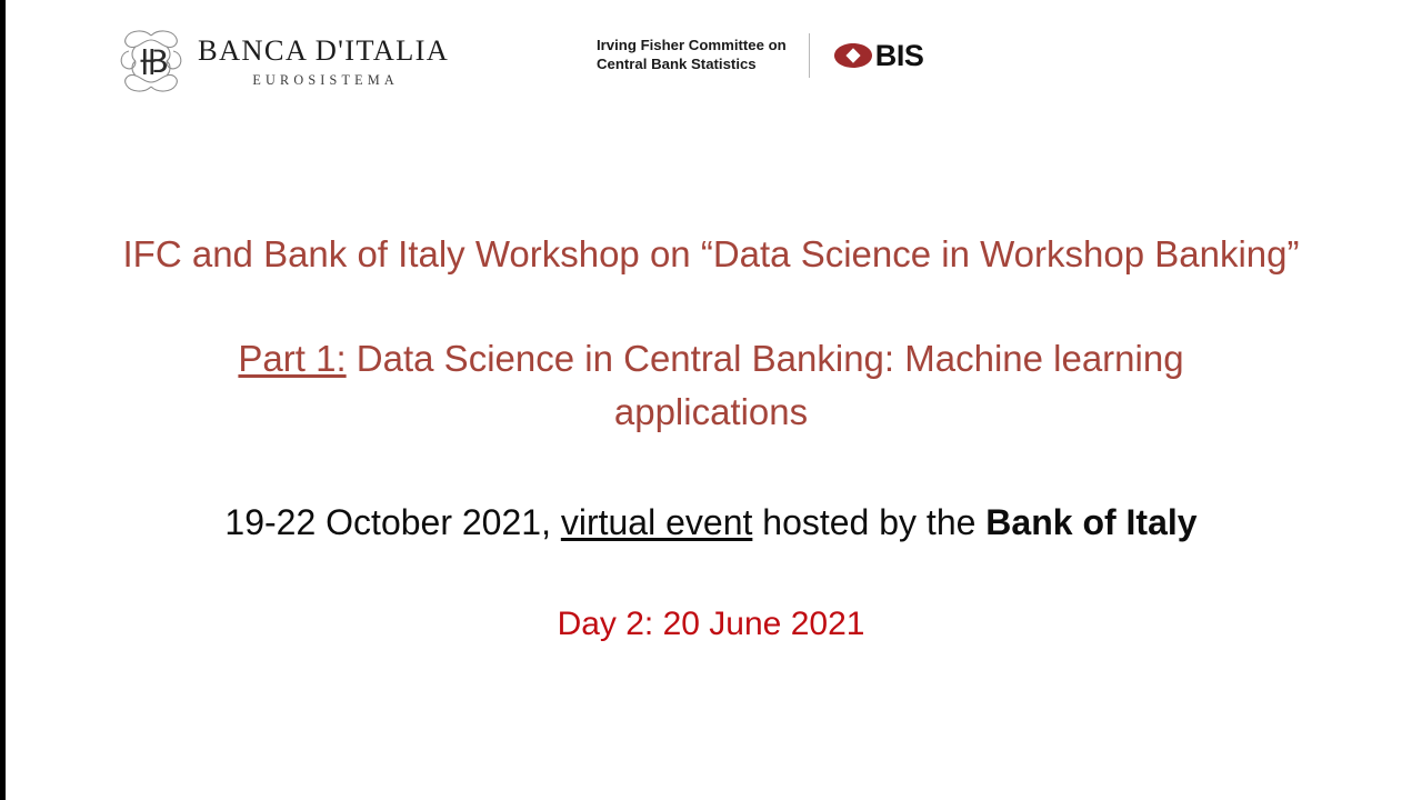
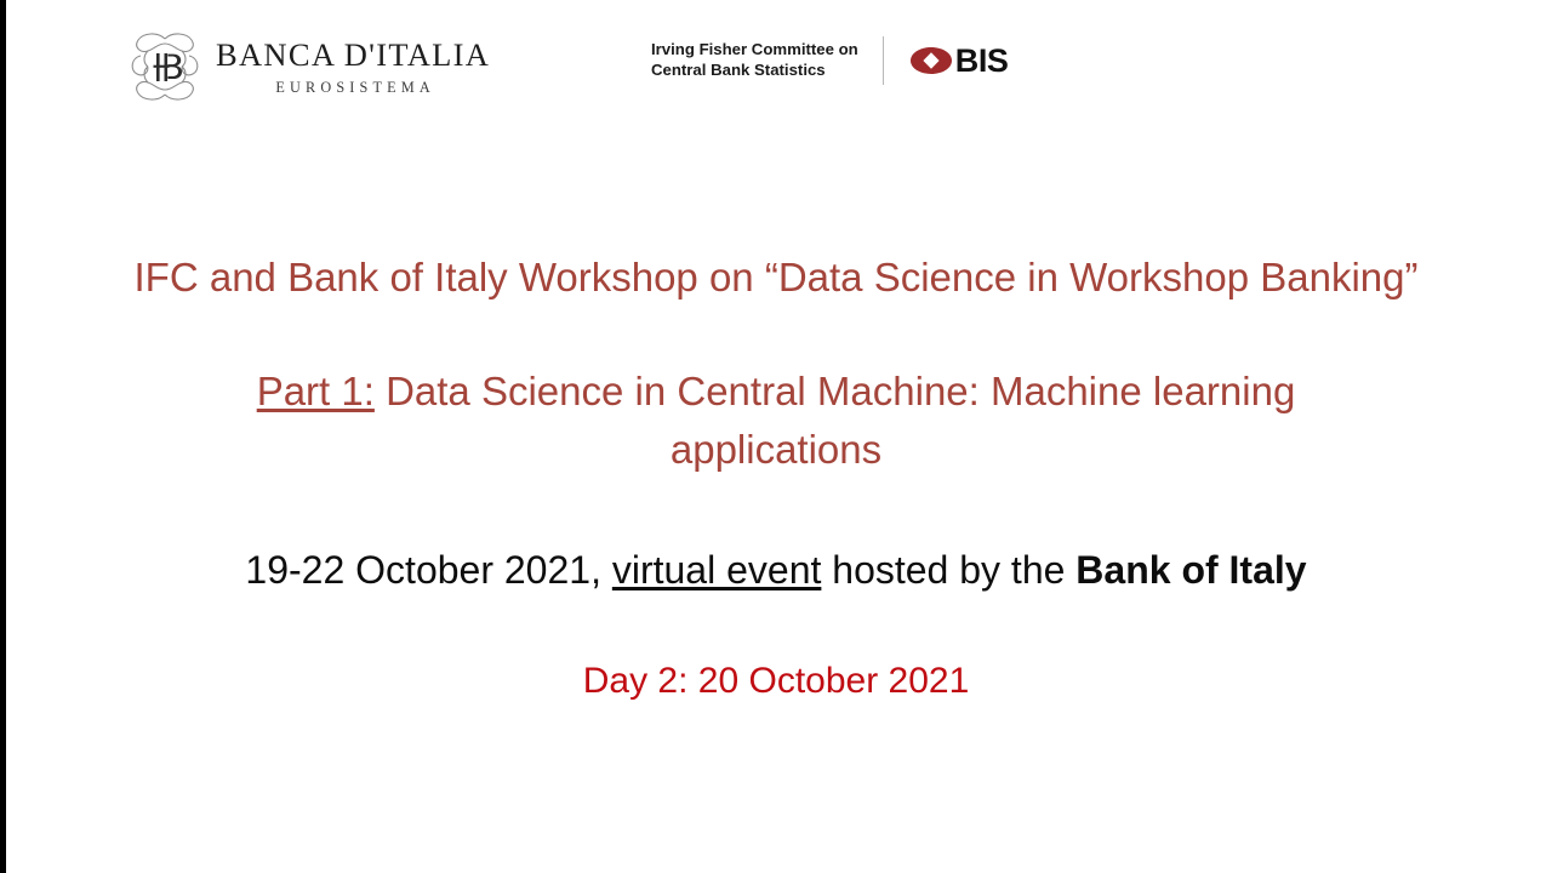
  BANCA D'ITALIA
  EUROSISTEMA
  Irving Fisher Committee on
  Central Bank Statistics
  BIS
  IFC and Bank of Italy Workshop on “Data Science in Workshop Banking”
- Part 1: Data Science in Central Banking: Machine learning applications
+ Part 1: Data Science in Central Machine: Machine learning applications
  19-22 October 2021, virtual event hosted by the Bank of Italy
- Day 2: 20 June 2021
+ Day 2: 20 October 2021
